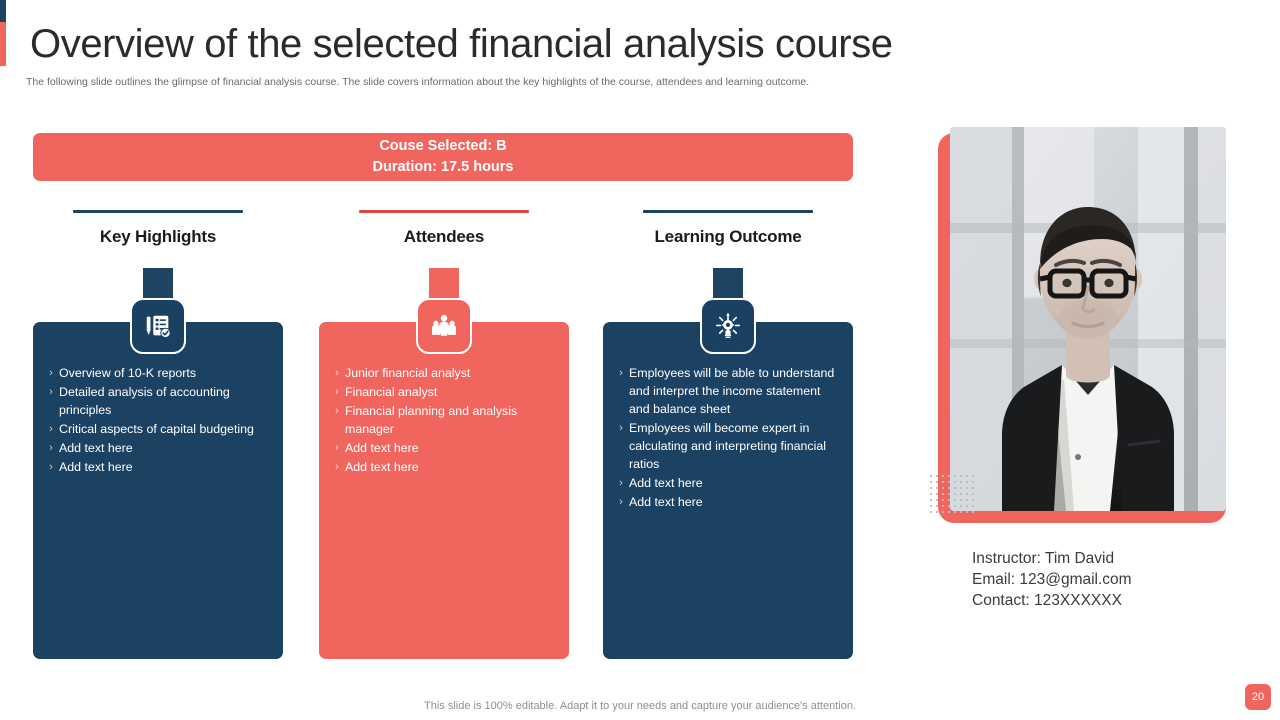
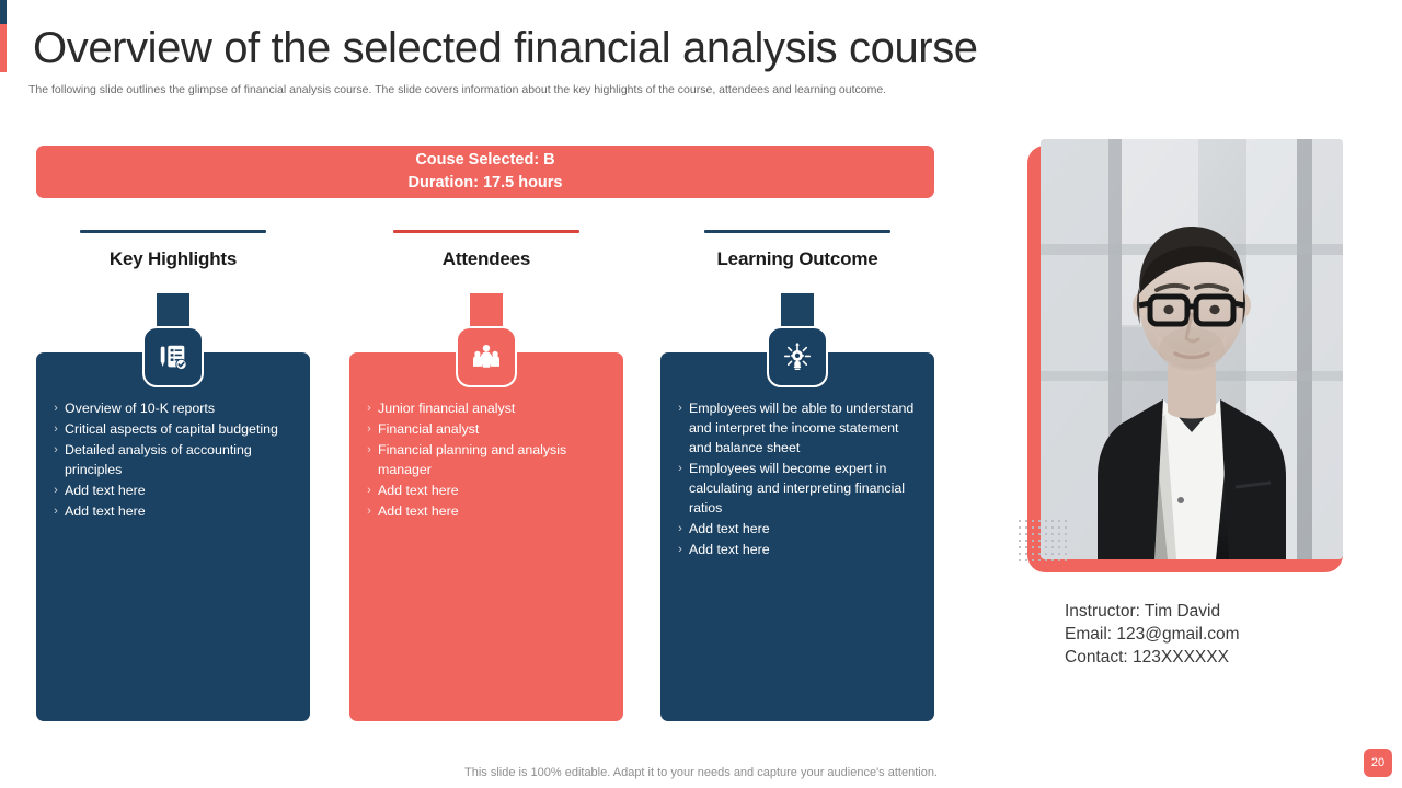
  Overview of the selected financial analysis course
  The following slide outlines the glimpse of financial analysis course. The slide covers information about the key highlights of the course, attendees and learning outcome.
  Couse Selected: B
  Duration: 17.5 hours
  Key Highlights
  ›
  Overview of 10-K reports
  ›
- Detailed analysis of accounting principles
+ Critical aspects of capital budgeting
  ›
- Critical aspects of capital budgeting
+ Detailed analysis of accounting principles
  ›
  Add text here
  ›
  Add text here
  Attendees
  ›
  Junior financial analyst
  ›
  Financial analyst
  ›
  Financial planning and analysis manager
  ›
  Add text here
  ›
  Add text here
  Learning Outcome
  ›
  Employees will be able to understand and interpret the income statement and balance sheet
  ›
  Employees will become expert in calculating and interpreting financial ratios
  ›
  Add text here
  ›
  Add text here
  Instructor: Tim David
  Email: 123@gmail.com
  Contact: 123XXXXXX
  This slide is 100% editable. Adapt it to your needs and capture your audience's attention.
  20
